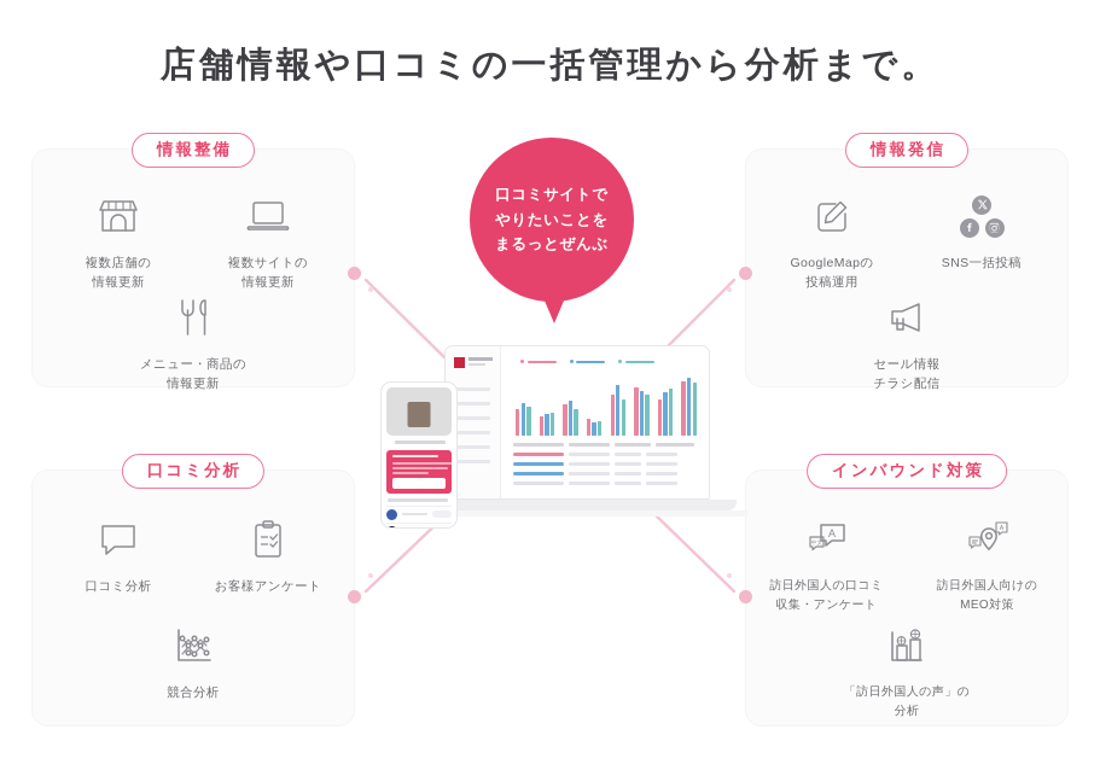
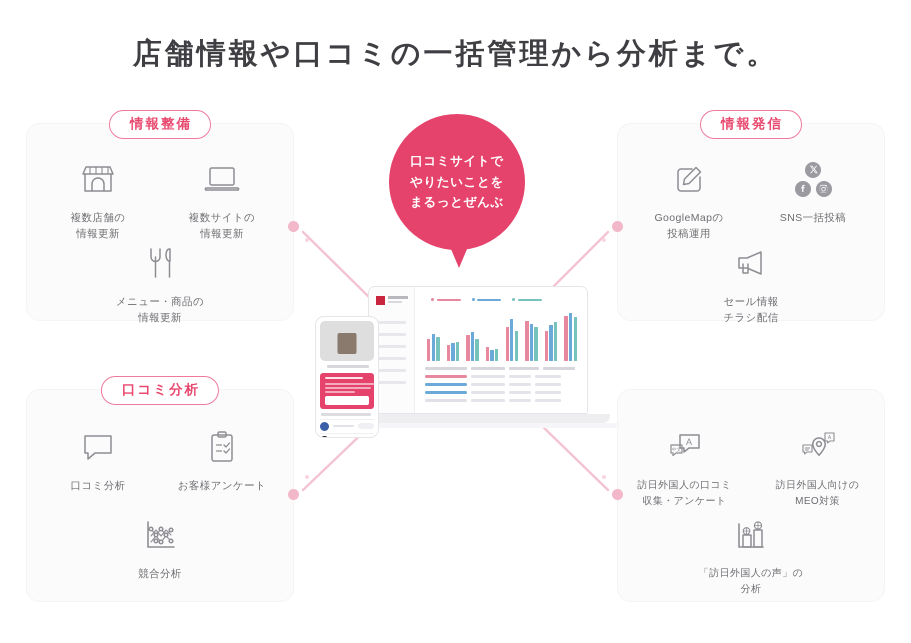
  店舗情報や口コミの一括管理から分析まで。
  情報整備
  複数店舗の
  情報更新
  複数サイトの
  情報更新
  メニュー・商品の
  情報更新
  情報発信
  GoogleMapの
  投稿運用
  SNS一括投稿
  セール情報
  チラシ配信
  口コミ分析
  口コミ分析
  お客様アンケート
  競合分析
- インバウンド対策
  A
  訪日外国人の口コミ
  収集・アンケート
  訪日外国人向けの
  MEO対策
  「訪日外国人の声」の
  分析
  口コミサイトで
  やりたいことを
  まるっとぜんぶ
